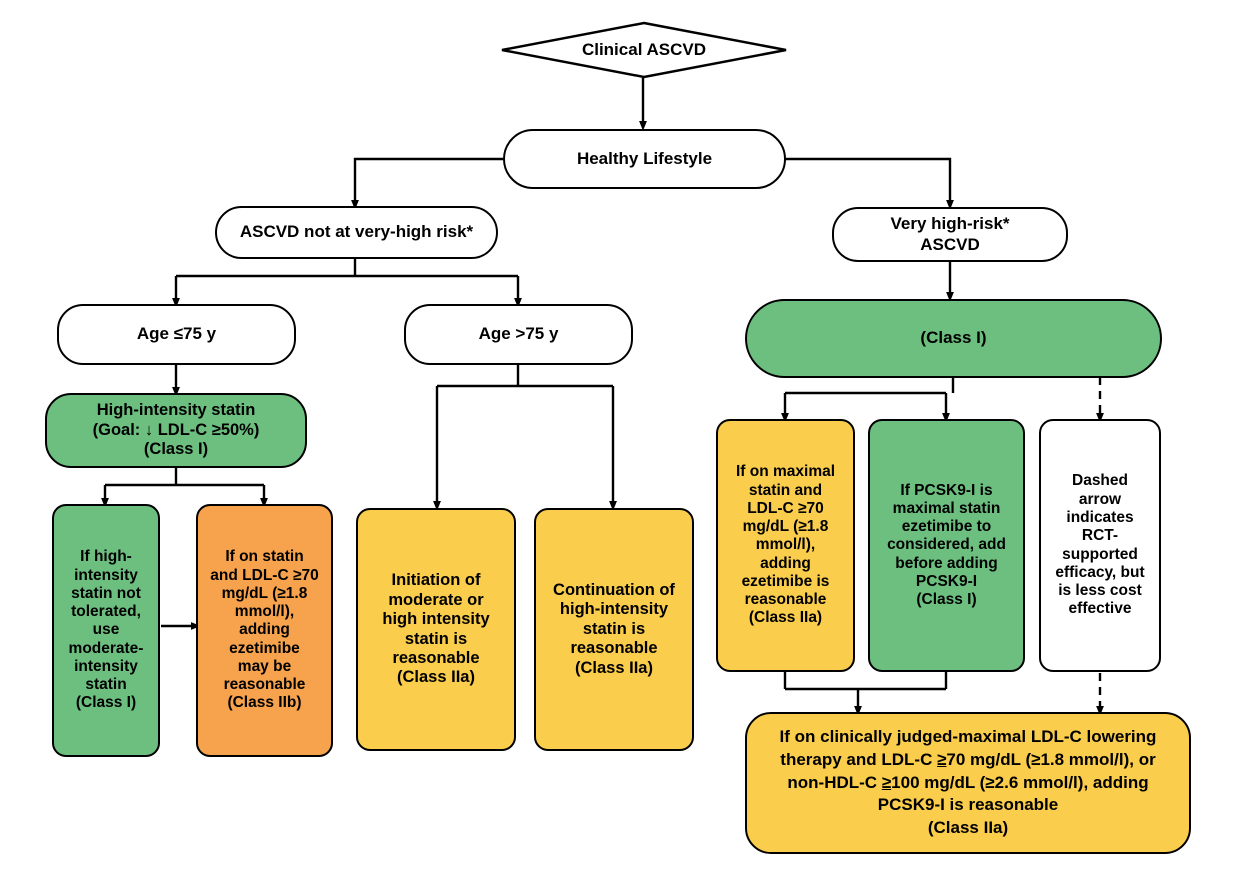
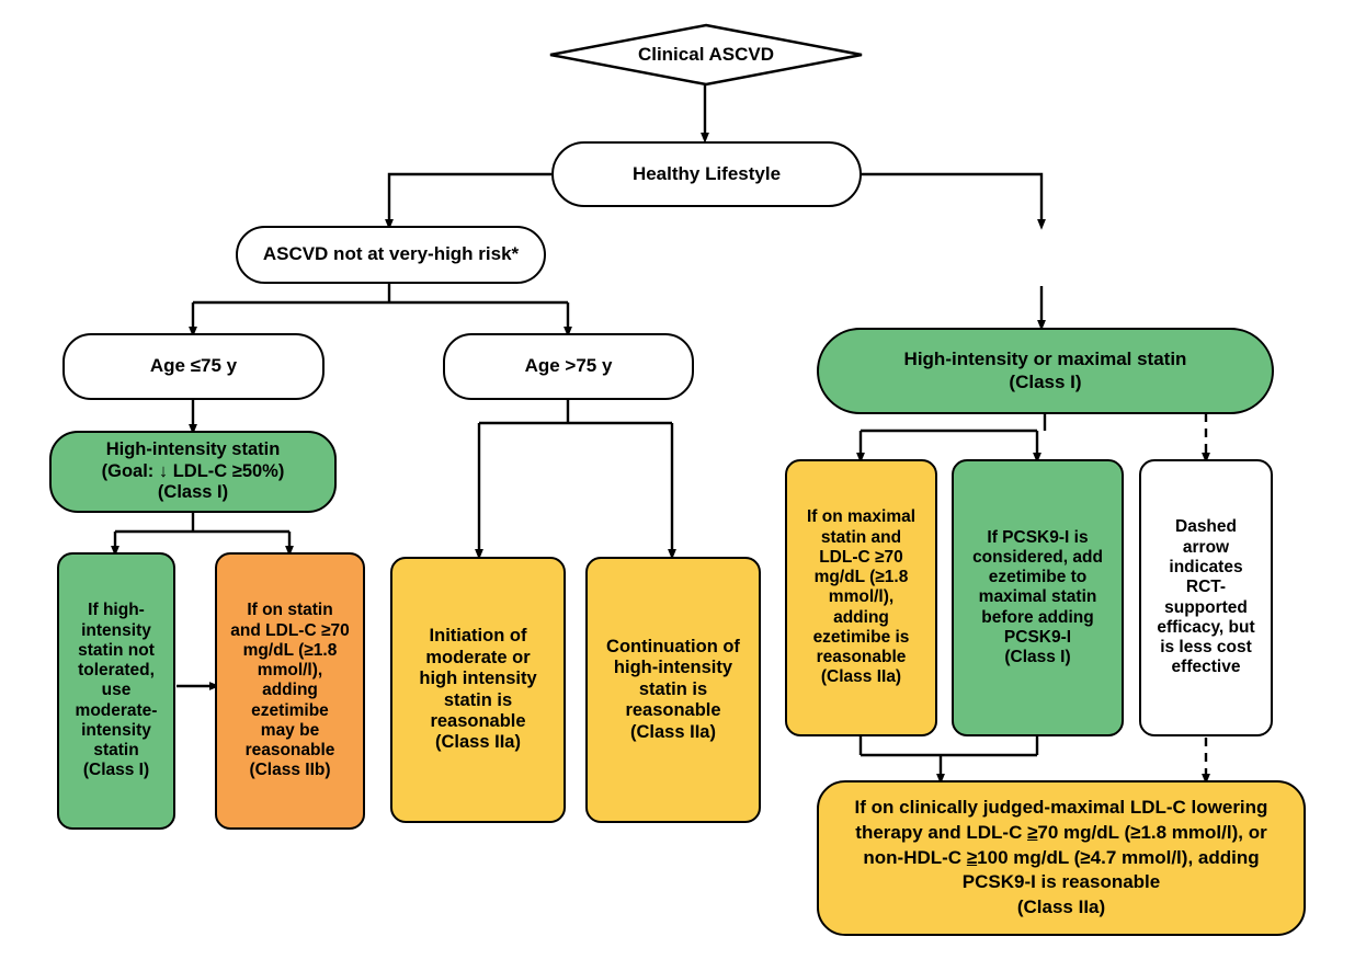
  Clinical ASCVD
  Healthy Lifestyle
  ASCVD not at very-high risk*
- Very high-risk*
- ASCVD
  Age ≤75 y
  Age >75 y
  High-intensity statin
  (Goal: ↓ LDL-C ≥50%)
  (Class I)
  If high-
  intensity
  statin not
  tolerated,
  use
  moderate-
  intensity
  statin
  (Class I)
  If on statin
  and LDL-C ≥70
  mg/dL (≥1.8
  mmol/l),
  adding
  ezetimibe
  may be
  reasonable
  (Class IIb)
  Initiation of
  moderate or
  high intensity
  statin is
  reasonable
  (Class IIa)
  Continuation of
  high-intensity
  statin is
  reasonable
  (Class IIa)
+ High-intensity or maximal statin
  (Class I)
  If on maximal
  statin and
  LDL-C ≥70
  mg/dL (≥1.8
  mmol/l),
  adding
  ezetimibe is
  reasonable
  (Class IIa)
  If PCSK9-I is
- maximal statin
+ considered, add
  ezetimibe to
- considered, add
+ maximal statin
  before adding
  PCSK9-I
  (Class I)
  Dashed
  arrow
  indicates
  RCT-
  supported
  efficacy, but
  is less cost
  effective
  If on clinically judged-maximal LDL-C lowering
  therapy and LDL-C ≥70 mg/dL (≥1.8 mmol/l), or
- non-HDL-C ≥100 mg/dL (≥2.6 mmol/l), adding
+ non-HDL-C ≥100 mg/dL (≥4.7 mmol/l), adding
  PCSK9-I is reasonable
  (Class IIa)
